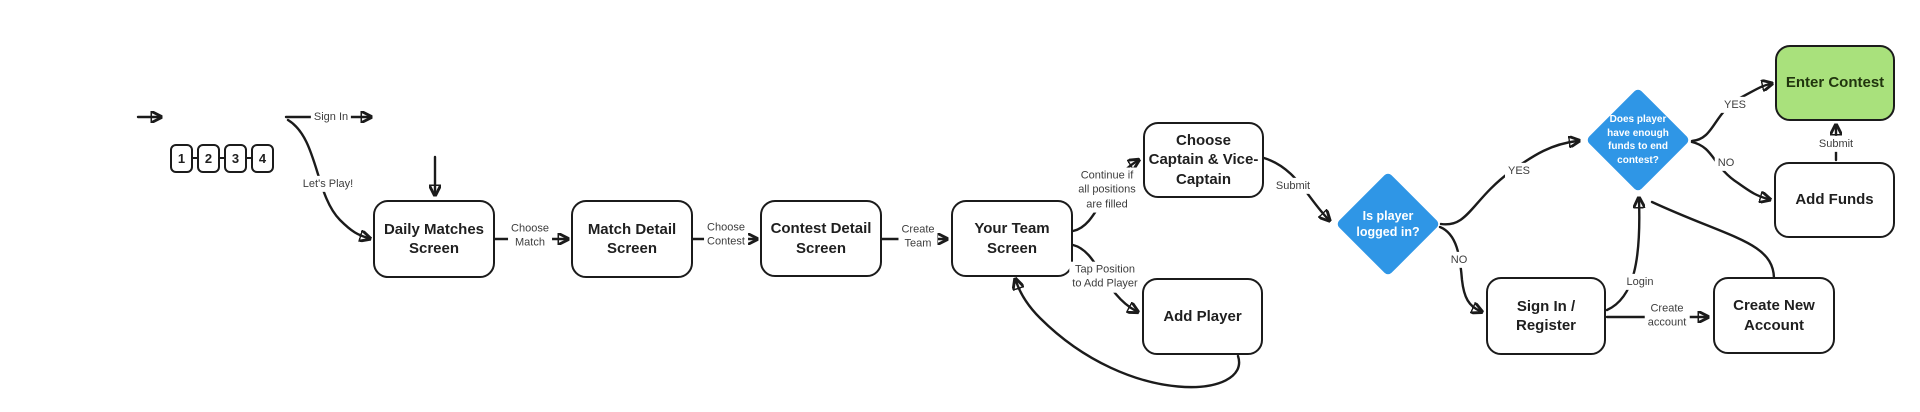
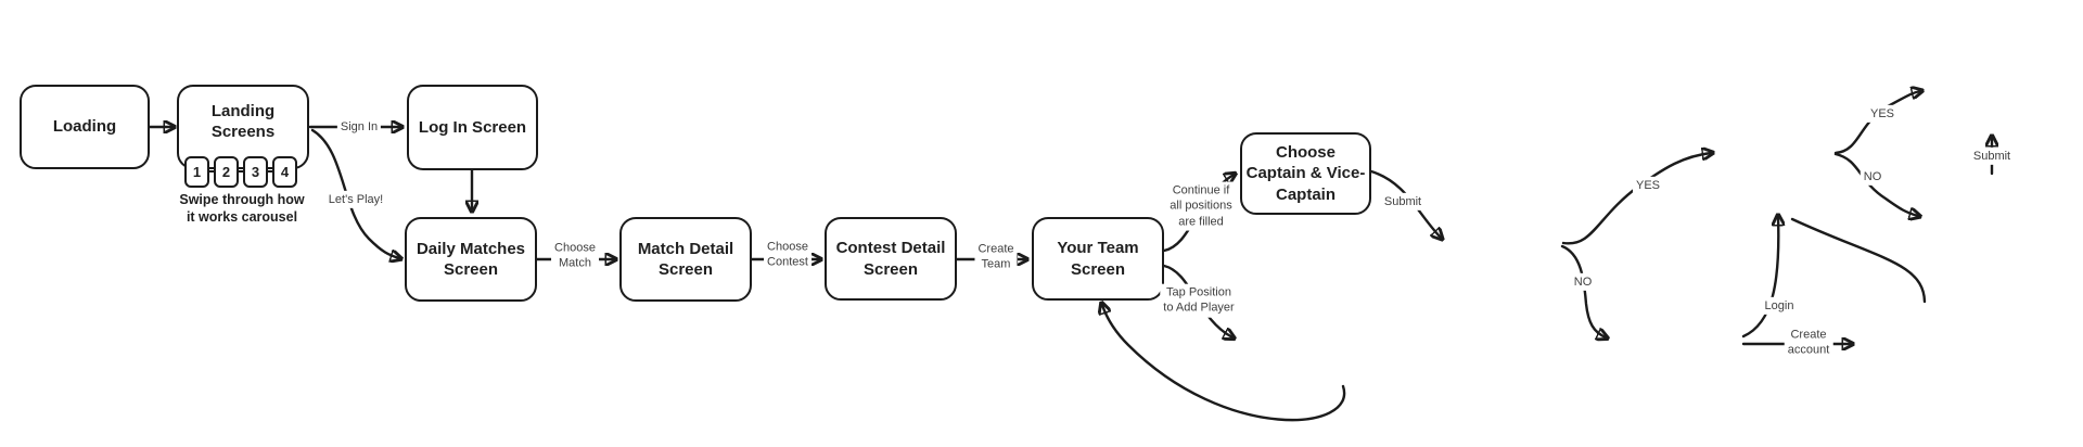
+ Loading
+ Landing
+ Screens
  1
  2
  3
  4
+ Swipe through how
+ it works carousel
+ Log In Screen
  Daily Matches
  Screen
  Match Detail
  Screen
  Contest Detail
  Screen
  Your Team
  Screen
  Choose
  Captain & Vice-
  Captain
- Add Player
- Is player
- logged in?
- Sign In /
- Register
- Create New
- Account
- Does player
- have enough
- funds to end
- contest?
- Enter Contest
- Add Funds
  Sign In
  Let's Play!
  Choose
  Match
  Choose
  Contest
  Create
  Team
  Continue if
  all positions
  are filled
  Tap Position
  to Add Player
  Submit
  YES
  NO
  Login
  Create
  account
  YES
  NO
  Submit
